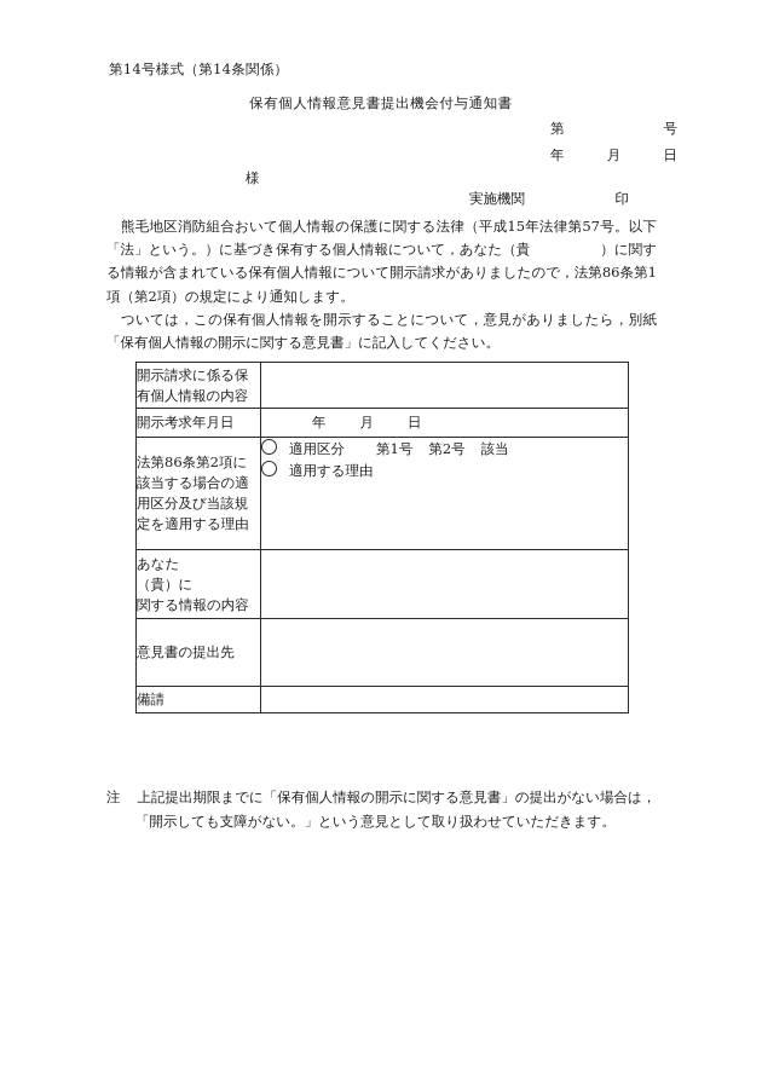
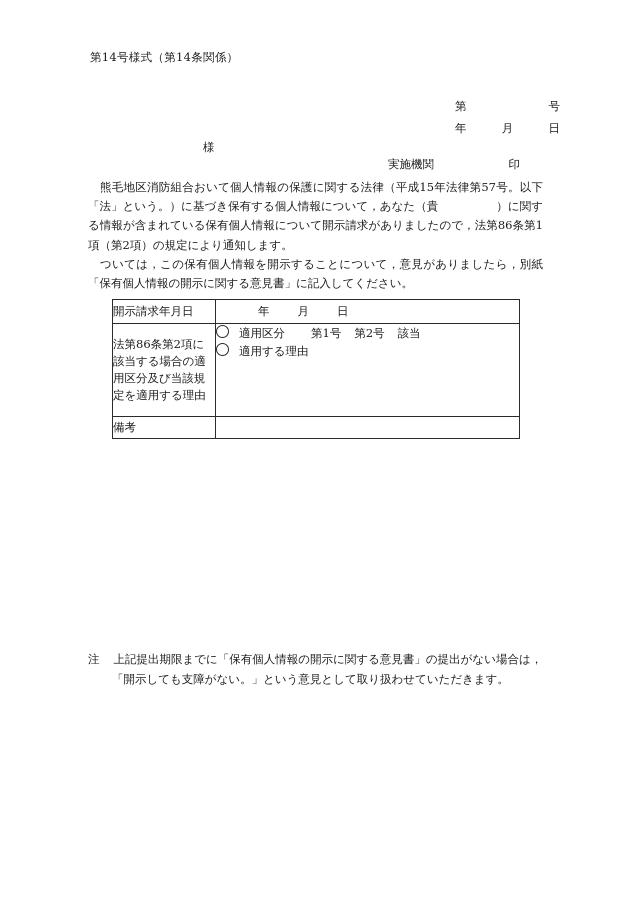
  第14号様式（第14条関係）
- 保有個人情報意見書提出機会付与通知書
  第
  号
  年
  月
  日
  様
  実施機関
  印
  熊毛地区消防組合おいて個人情報の保護に関する法律（平成15年法律第57号。以下「法」という。）に基づき保有する個人情報について，あなた（貴 ）に関する情報が含まれている保有個人情報について開示請求がありましたので，法第86条第1項（第2項）の規定により通知します。
  ついては，この保有個人情報を開示することについて，意見がありましたら，別紙「保有個人情報の開示に関する意見書」に記入してください。
- 開示請求に係る保 有個人情報の内容
- 開示考求年月日	年 月 日
+ 開示請求年月日	年 月 日
  法第86条第2項に 該当する場合の適 用区分及び当該規 定を適用する理由	適用区分 第1号 第2号 該当 適用する理由
- あなた （貴）に 関する情報の内容
- 意見書の提出先
- 備請
+ 備考
  注 上記提出期限までに「保有個人情報の開示に関する意見書」の提出がない場合は，
  「開示しても支障がない。」という意見として取り扱わせていただきます。
